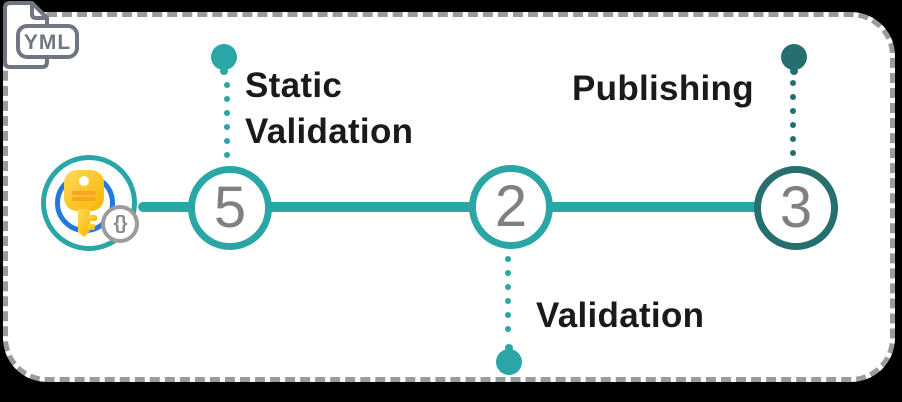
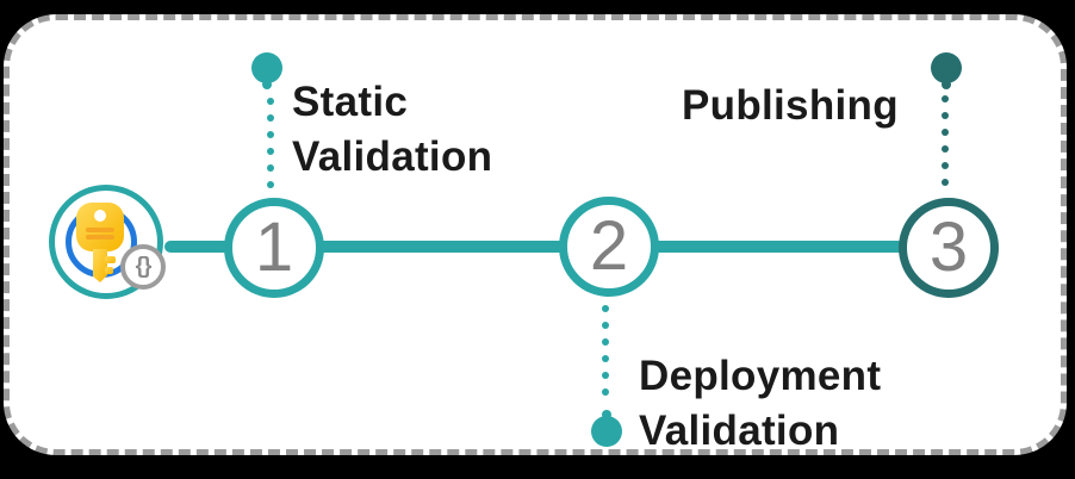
  {}
- 5
+ 1
  Static
  Validation
  2
+ Deployment
  Validation
  3
  Publishing
- YML
